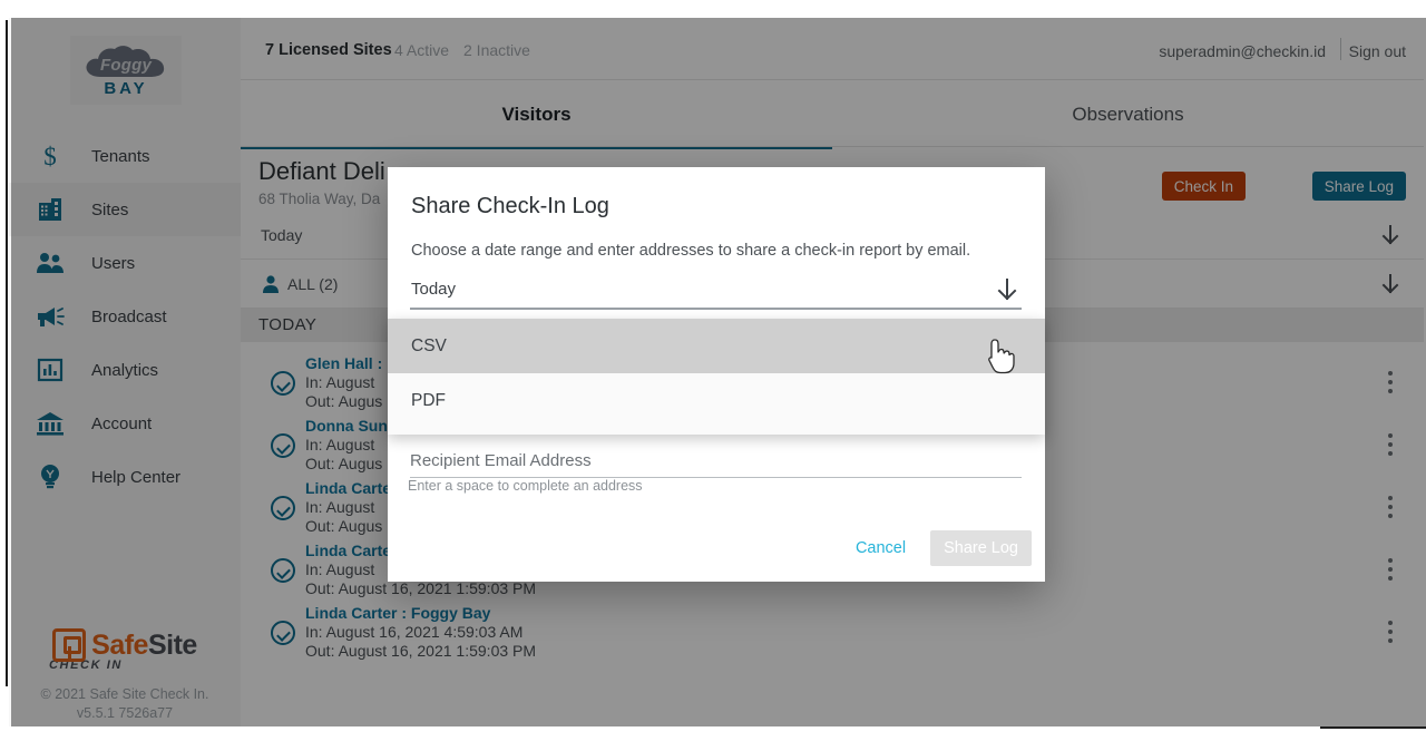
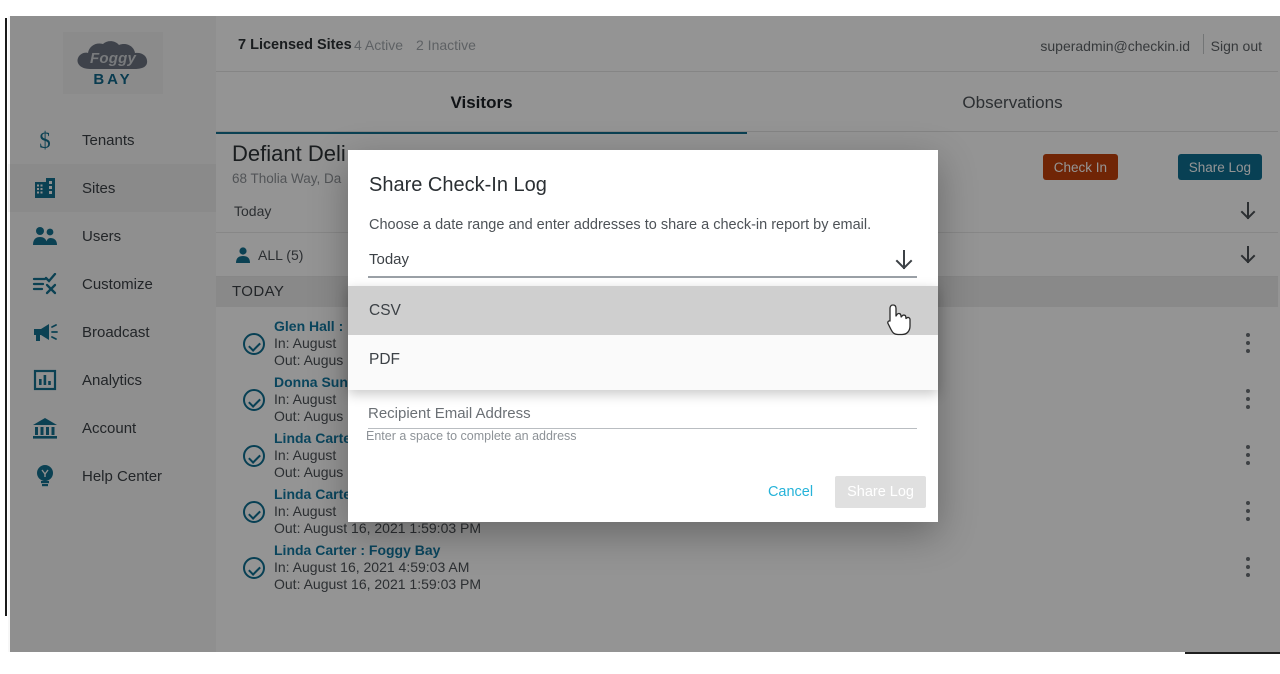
  Foggy
  BAY
  $
  Tenants
  Sites
  Users
+ Customize
  Broadcast
  Analytics
  Account
  Help Center
- Safe
- Site
- CHECK IN
- © 2021 Safe Site Check In.
- v5.5.1 7526a77
  7 Licensed Sites
  4 Active
  2 Inactive
  superadmin@checkin.id
  Sign out
  Visitors
  Observations
  Defiant Deli
  68 Tholia Way, Da
  Check In
  Share Log
  Today
- ALL (2)
+ ALL (5)
  TODAY
  Glen Hall :
  In: August
  Out: Augus
  Donna Sun
  In: August
  Out: Augus
  Linda Cart
  In: August
  Out: Augus
  Linda Cart
  In: August
  Out: August 16, 2021 1:59:03 PM
  Linda Carter : Foggy Bay
  In: August 16, 2021 4:59:03 AM
  Out: August 16, 2021 1:59:03 PM
  Share Check-In Log
  Choose a date range and enter addresses to share a check-in report by email.
  Today
  Recipient Email Address
  Enter a space to complete an address
  Cancel
  Share Log
  CSV
  PDF
